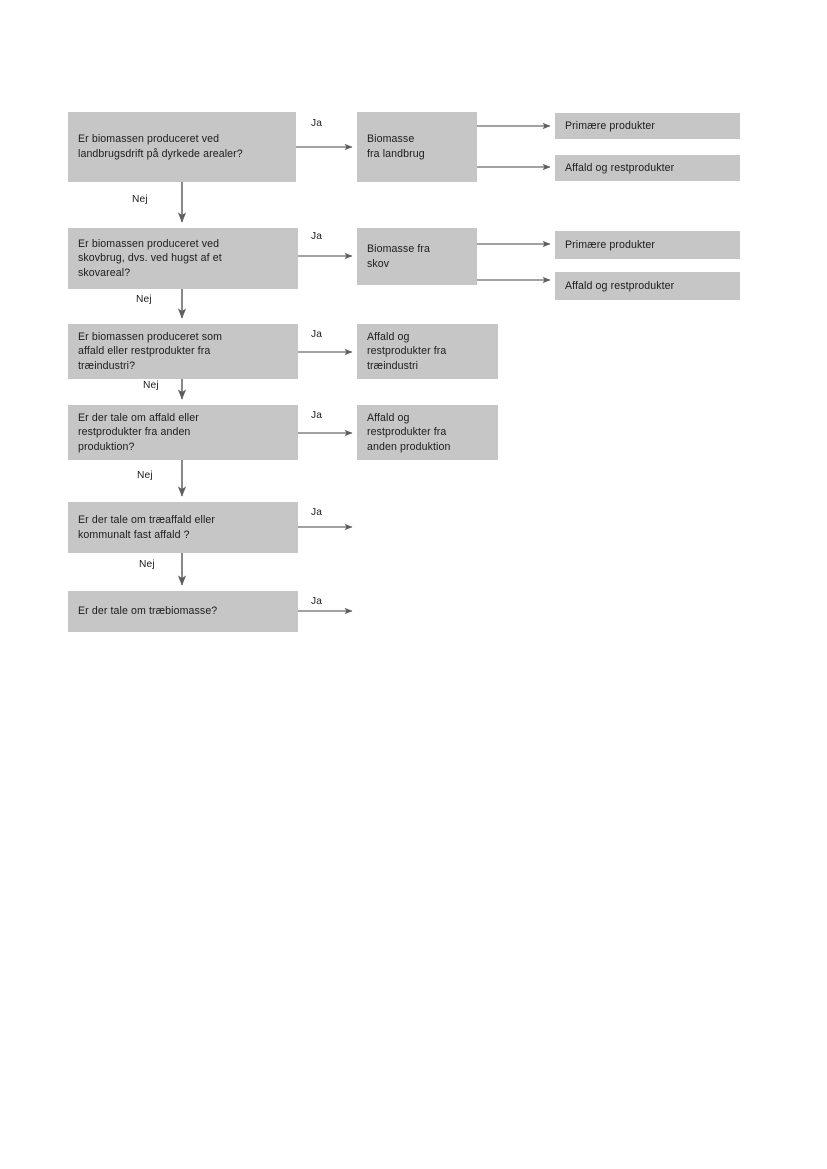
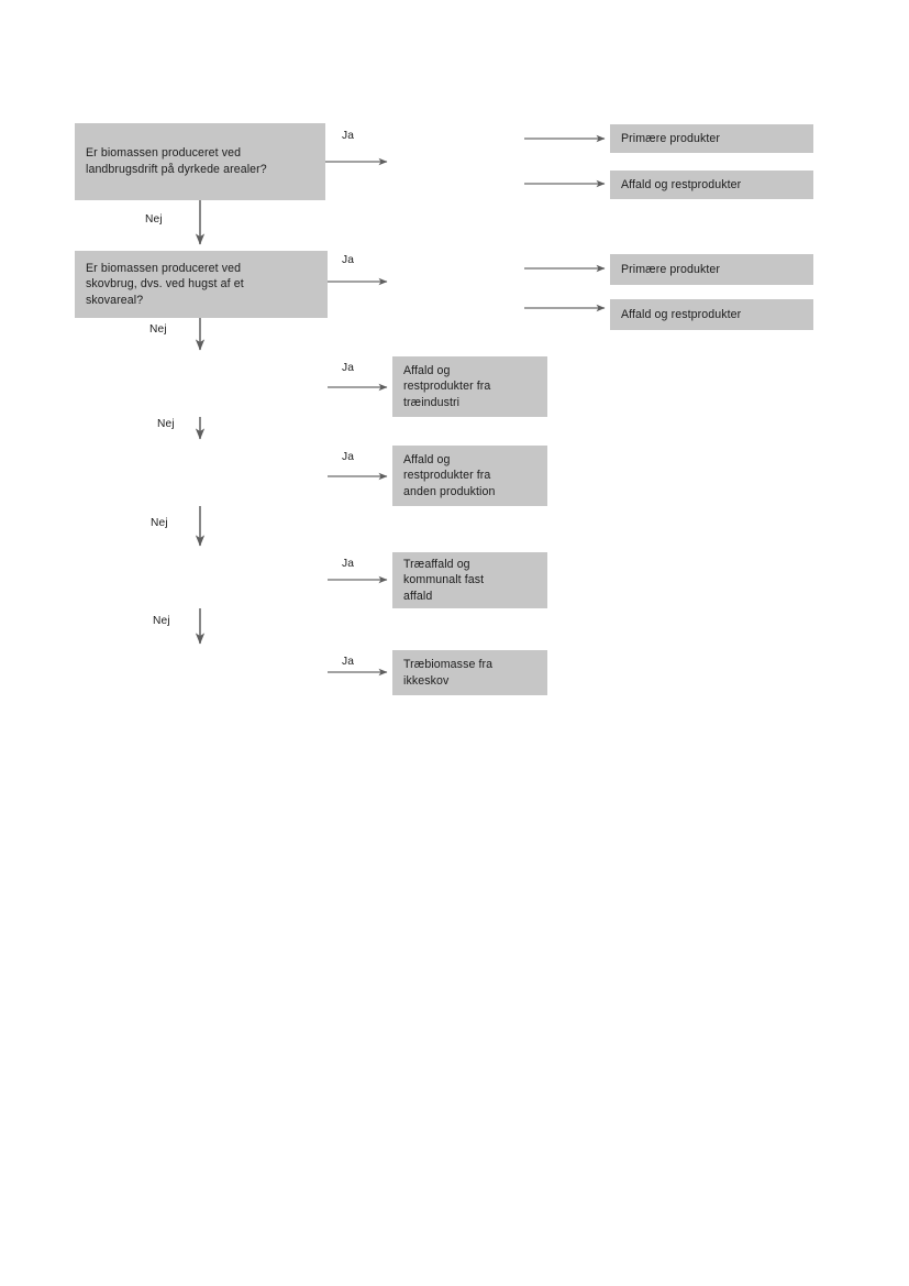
  Er biomassen produceret ved
  landbrugsdrift på dyrkede arealer?
  Er biomassen produceret ved
  skovbrug, dvs. ved hugst af et
  skovareal?
- Er biomassen produceret som
- affald eller restprodukter fra
- træindustri?
- Er der tale om affald eller
- restprodukter fra anden
- produktion?
- Er der tale om træaffald eller
- kommunalt fast affald ?
- Er der tale om træbiomasse?
- Biomasse
- fra landbrug
- Biomasse fra
- skov
  Affald og
  restprodukter fra
  træindustri
  Affald og
  restprodukter fra
  anden produktion
+ Træaffald og
+ kommunalt fast
+ affald
+ Træbiomasse fra
+ ikkeskov
  Primære produkter
  Affald og restprodukter
  Primære produkter
  Affald og restprodukter
  Ja
  Ja
  Ja
  Ja
  Ja
  Ja
  Nej
  Nej
  Nej
  Nej
  Nej
